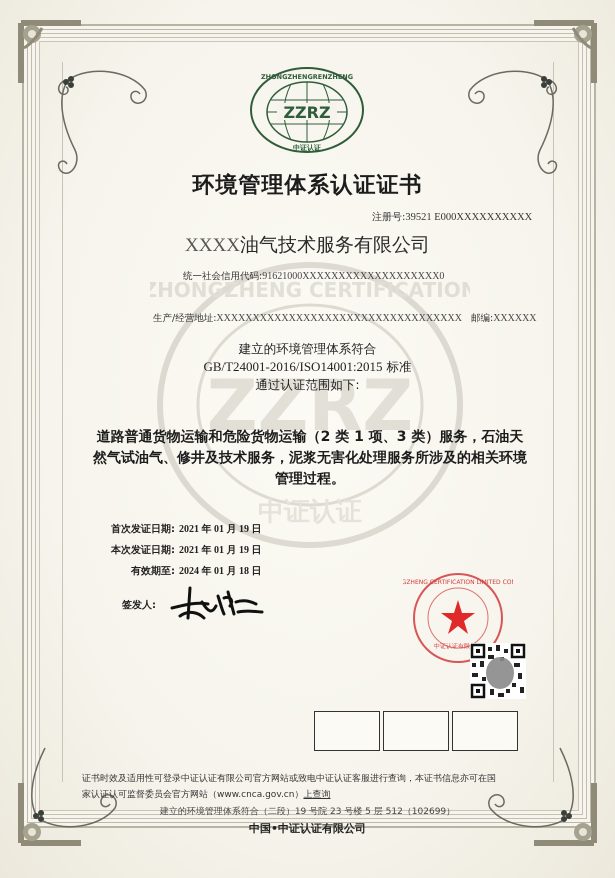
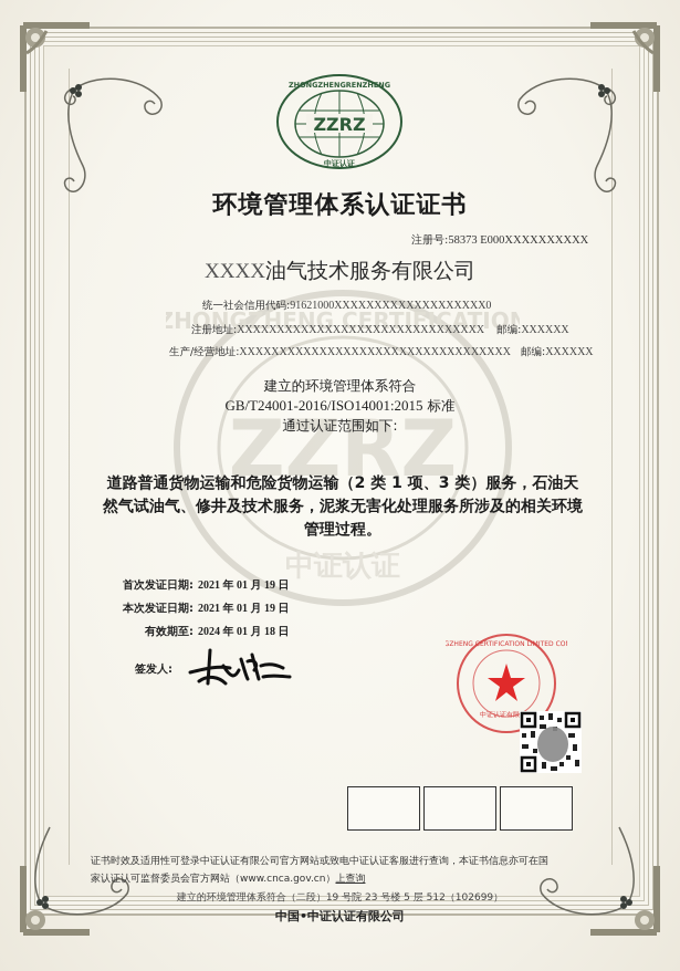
  ZZRZ
  中证认证
  ZHONGZHENG CERTIFICATION
  ZZRZ
  ZHONGZHENGRENZHENG
  中证认证
  环境管理体系认证证书
- 注册号:39521 E000XXXXXXXXXX
+ 注册号:58373 E000XXXXXXXXXX
  XXXX油气技术服务有限公司
  统一社会信用代码:91621000XXXXXXXXXXXXXXXXXXX0
+ 注册地址:XXXXXXXXXXXXXXXXXXXXXXXXXXXXXXX 邮编:XXXXXX
  生产/经营地址:XXXXXXXXXXXXXXXXXXXXXXXXXXXXXXXXXX 邮编:XXXXXX
  建立的环境管理体系符合
  GB/T24001-2016/ISO14001:2015 标准
  通过认证范围如下:
  道路普通货物运输和危险货物运输（2 类 1 项、3 类）服务，石油天然气试油气、修井及技术服务，泥浆无害化处理服务所涉及的相关环境管理过程。
  首次发证日期:
  2021 年 01 月 19 日
  本次发证日期:
  2021 年 01 月 19 日
  有效期至:
  2024 年 01 月 18 日
  签发人:
  证书时效及适用性可登录中证认证有限公司官方网站或致电中证认证客服进行查询，本证书信息亦可在国
  家认证认可监督委员会官方网站（www.cnca.gov.cn）上查询
  建立的环境管理体系符合（二段）19 号院 23 号楼 5 层 512（102699）
  中国•中证认证有限公司
